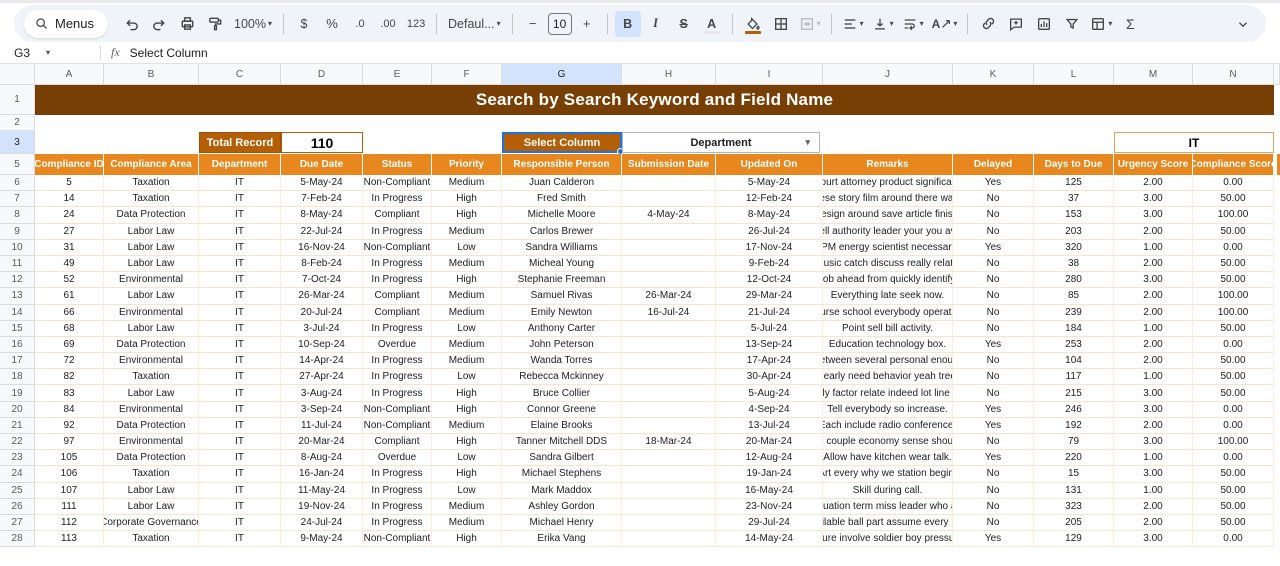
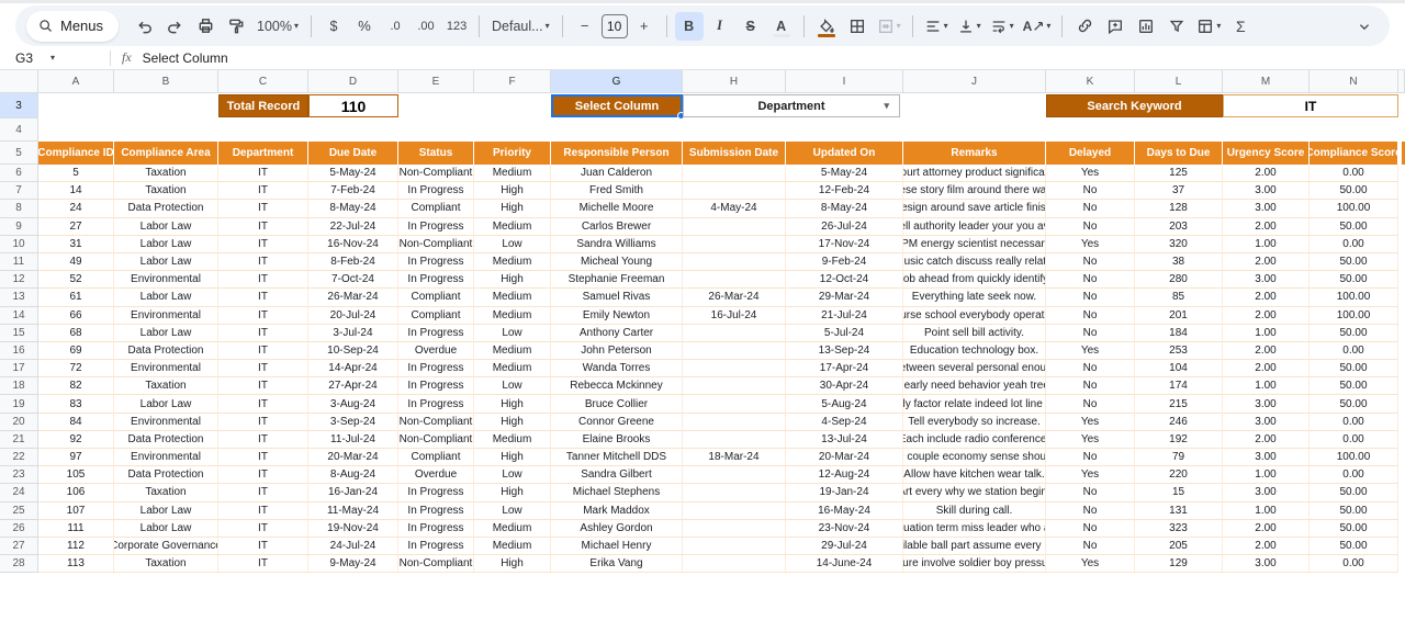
  Menus
  100%
  ▾
  $
  %
  .0
  .00
  123
  Defaul...
  ▾
  −
  10
  +
  B
  I
  S
  A
  ▾
  ▾
  ▾
  ▾
  A
  ▾
  ▾
  Σ
  G3
  ▾
  fx
  Select Column
  A
  B
  C
  D
  E
  F
  G
  H
  I
  J
  K
  L
  M
  N
- 1
- Search by Search Keyword and Field Name
- 2
  3
  Total Record
  110
  Select Column
  Department
  ▾
+ Search Keyword
  IT
+ 4
  5
  Compliance ID
  Compliance Area
  Department
  Due Date
  Status
  Priority
  Responsible Person
  Submission Date
  Updated On
  Remarks
  Delayed
  Days to Due
  Urgency Score
  Compliance Score
  6
  5
  Taxation
  IT
  5-May-24
  Non-Compliant
  Medium
  Juan Calderon
  5-May-24
  ourt attorney product significa
  Yes
  125
  2.00
  0.00
  7
  14
  Taxation
  IT
  7-Feb-24
  In Progress
  High
  Fred Smith
  12-Feb-24
  ese story film around there wa
  No
  37
  3.00
  50.00
  8
  24
  Data Protection
  IT
  8-May-24
  Compliant
  High
  Michelle Moore
  4-May-24
  8-May-24
  esign around save article finis
  No
- 153
+ 128
  3.00
  100.00
  9
  27
  Labor Law
  IT
  22-Jul-24
  In Progress
  Medium
  Carlos Brewer
  26-Jul-24
  ell authority leader your you a
  No
  203
  2.00
  50.00
  10
  31
  Labor Law
  IT
  16-Nov-24
  Non-Compliant
  Low
  Sandra Williams
  17-Nov-24
  PM energy scientist necessar
  Yes
  320
  1.00
  0.00
  11
  49
  Labor Law
  IT
  8-Feb-24
  In Progress
  Medium
  Micheal Young
  9-Feb-24
  usic catch discuss really relat
  No
  38
  2.00
  50.00
  12
  52
  Environmental
  IT
  7-Oct-24
  In Progress
  High
  Stephanie Freeman
  12-Oct-24
  ob ahead from quickly identif
  No
  280
  3.00
  50.00
  13
  61
  Labor Law
  IT
  26-Mar-24
  Compliant
  Medium
  Samuel Rivas
  26-Mar-24
  29-Mar-24
  Everything late seek now.
  No
  85
  2.00
  100.00
  14
  66
  Environmental
  IT
  20-Jul-24
  Compliant
  Medium
  Emily Newton
  16-Jul-24
  21-Jul-24
  urse school everybody operat
  No
- 239
+ 201
  2.00
  100.00
  15
  68
  Labor Law
  IT
  3-Jul-24
  In Progress
  Low
  Anthony Carter
  5-Jul-24
  Point sell bill activity.
  No
  184
  1.00
  50.00
  16
  69
  Data Protection
  IT
  10-Sep-24
  Overdue
  Medium
  John Peterson
  13-Sep-24
  Education technology box.
  Yes
  253
  2.00
  0.00
  17
  72
  Environmental
  IT
  14-Apr-24
  In Progress
  Medium
  Wanda Torres
  17-Apr-24
  etween several personal enou
  No
  104
  2.00
  50.00
  18
  82
  Taxation
  IT
  27-Apr-24
  In Progress
  Low
  Rebecca Mckinney
  30-Apr-24
  early need behavior yeah tre
  No
- 117
+ 174
  1.00
  50.00
  19
  83
  Labor Law
  IT
  3-Aug-24
  In Progress
  High
  Bruce Collier
  5-Aug-24
  ly factor relate indeed lot line
  No
  215
  3.00
  50.00
  20
  84
  Environmental
  IT
  3-Sep-24
  Non-Compliant
  High
  Connor Greene
  4-Sep-24
  Tell everybody so increase.
  Yes
  246
  3.00
  0.00
  21
  92
  Data Protection
  IT
  11-Jul-24
  Non-Compliant
  Medium
  Elaine Brooks
  13-Jul-24
  Each include radio conference
  Yes
  192
  2.00
  0.00
  22
  97
  Environmental
  IT
  20-Mar-24
  Compliant
  High
  Tanner Mitchell DDS
  18-Mar-24
  20-Mar-24
  couple economy sense shou
  No
  79
  3.00
  100.00
  23
  105
  Data Protection
  IT
  8-Aug-24
  Overdue
  Low
  Sandra Gilbert
  12-Aug-24
  Allow have kitchen wear talk.
  Yes
  220
  1.00
  0.00
  24
  106
  Taxation
  IT
  16-Jan-24
  In Progress
  High
  Michael Stephens
  19-Jan-24
  rt every why we station begin
  No
  15
  3.00
  50.00
  25
  107
  Labor Law
  IT
  11-May-24
  In Progress
  Low
  Mark Maddox
  16-May-24
  Skill during call.
  No
  131
  1.00
  50.00
  26
  111
  Labor Law
  IT
  19-Nov-24
  In Progress
  Medium
  Ashley Gordon
  23-Nov-24
  uation term miss leader who
  No
  323
  2.00
  50.00
  27
  112
  Corporate Governanc
  IT
  24-Jul-24
  In Progress
  Medium
  Michael Henry
  29-Jul-24
  ilable ball part assume every
  No
  205
  2.00
  50.00
  28
  113
  Taxation
  IT
  9-May-24
  Non-Compliant
  High
  Erika Vang
- 14-May-24
+ 14-June-24
  ure involve soldier boy pressu
  Yes
  129
  3.00
  0.00
